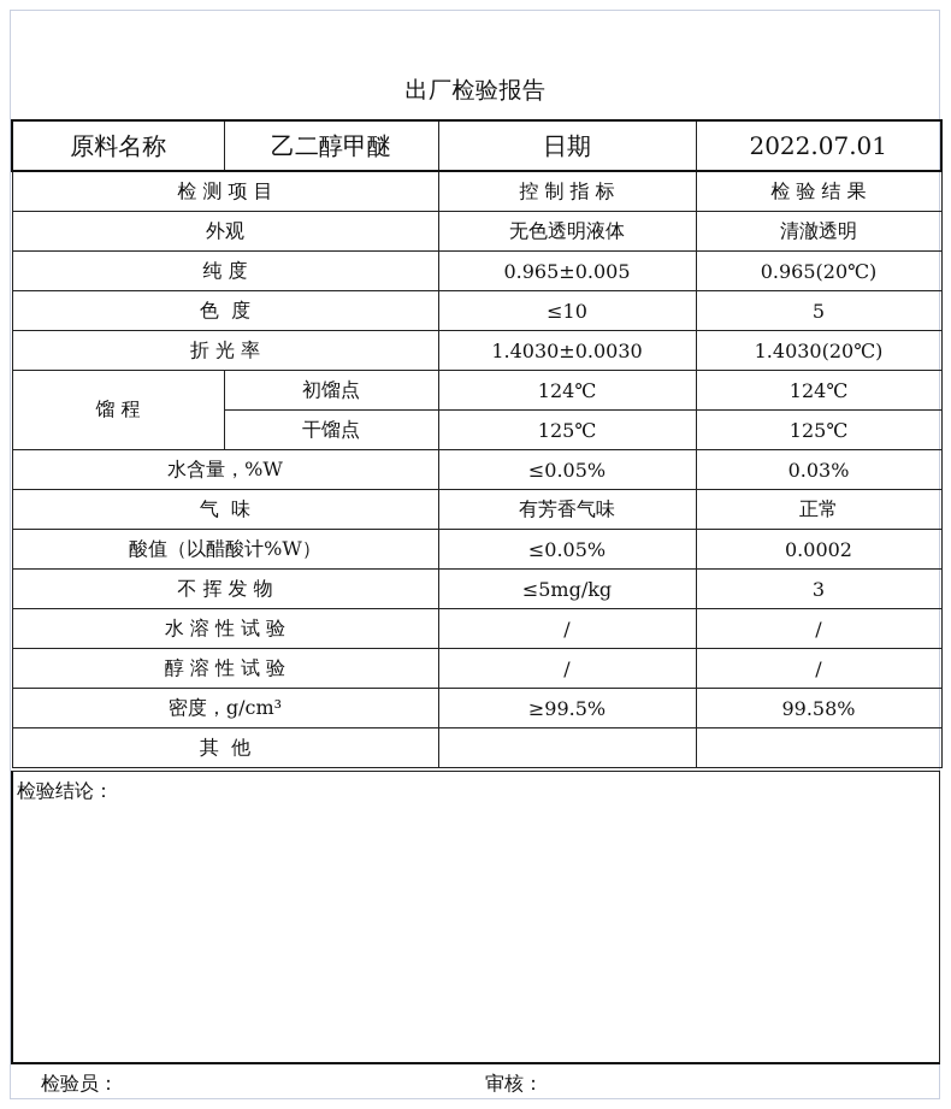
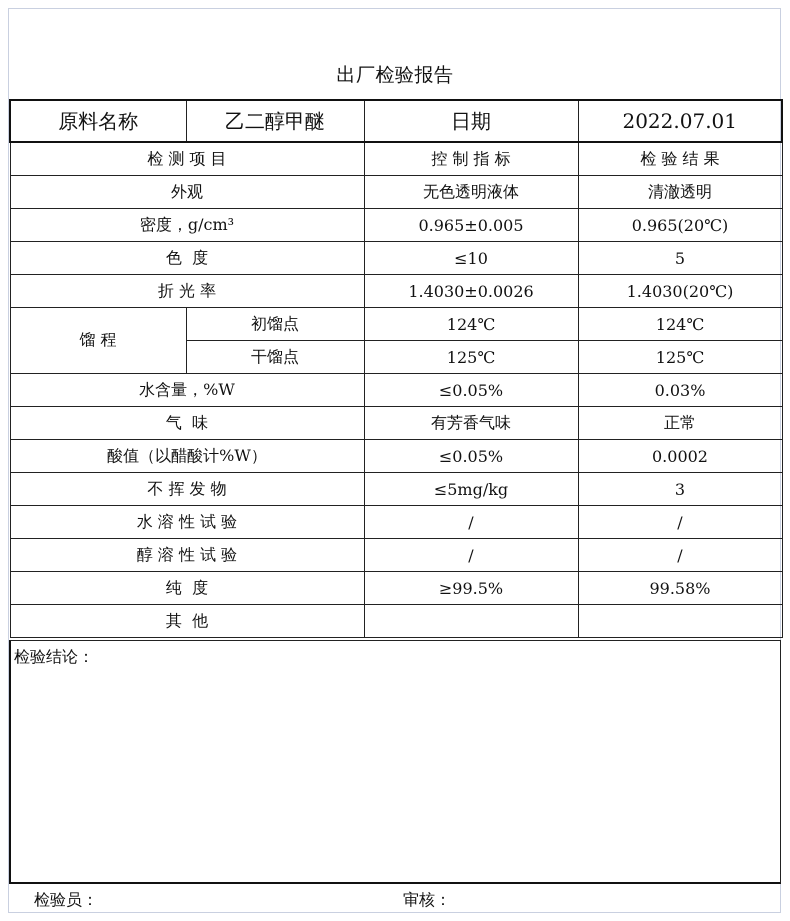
  出厂检验报告
  原料名称	乙二醇甲醚	日期	2022.07.01
  检 测 项 目	控 制 指 标	检 验 结 果
  外观	无色透明液体	清澈透明
- 纯 度	0.965±0.005	0.965(20℃)
+ 密度，g/cm³	0.965±0.005	0.965(20℃)
  色 度	≤10	5
- 折 光 率	1.4030±0.0030	1.4030(20℃)
+ 折 光 率	1.4030±0.0026	1.4030(20℃)
  馏 程	初馏点	124℃	124℃
  干馏点	125℃	125℃
  水含量，%W	≤0.05%	0.03%
  气 味	有芳香气味	正常
  酸值（以醋酸计%W）	≤0.05%	0.0002
  不 挥 发 物	≤5mg/kg	3
  水 溶 性 试 验	/	/
  醇 溶 性 试 验	/	/
- 密度，g/cm³	≥99.5%	99.58%
+ 纯 度	≥99.5%	99.58%
  其 他
  检验结论：
  检验员：
  审核：
